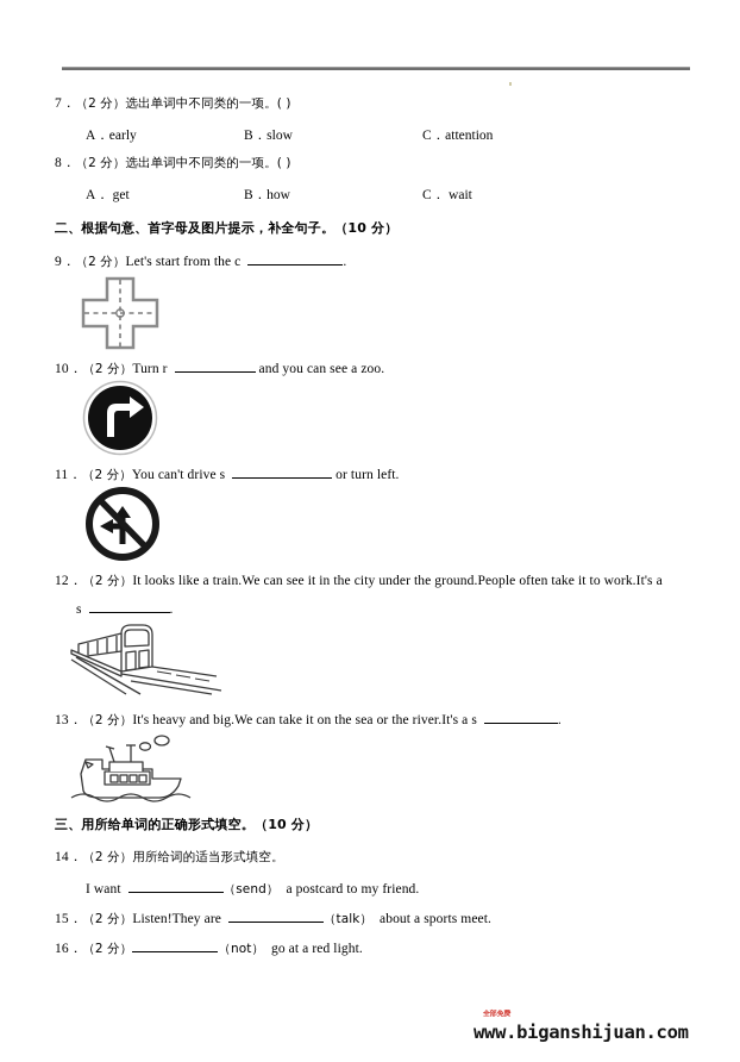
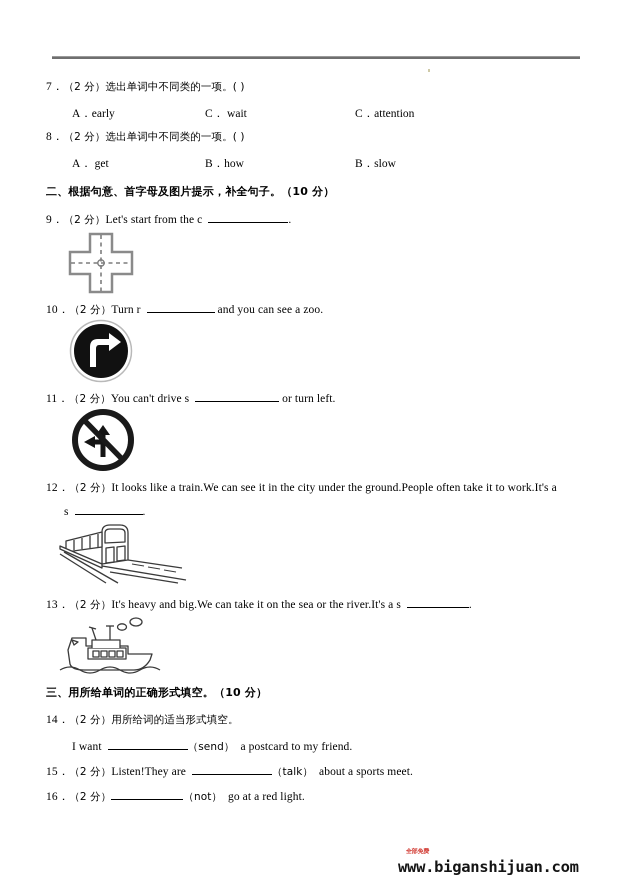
  7．（2 分）选出单词中不同类的一项。( )
  A．early
- B．slow
+ C． wait
  C．attention
  8．（2 分）选出单词中不同类的一项。( )
  A． get
  B．how
- C． wait
+ B．slow
  二、根据句意、首字母及图片提示，补全句子。（10 分）
  9．（2 分）Let's start from the c .
  10．（2 分）Turn r and you can see a zoo.
  11．（2 分）You can't drive s or turn left.
  12．（2 分）It looks like a train.We can see it in the city under the ground.People often take it to work.It's a
  s .
  13．（2 分）It's heavy and big.We can take it on the sea or the river.It's a s .
  三、用所给单词的正确形式填空。（10 分）
  14．（2 分）用所给词的适当形式填空。
  I want （send） a postcard to my friend.
  15．（2 分）Listen!They are （talk） about a sports meet.
  16．（2 分） （not） go at a red light.
  www.biganshijuan.com
